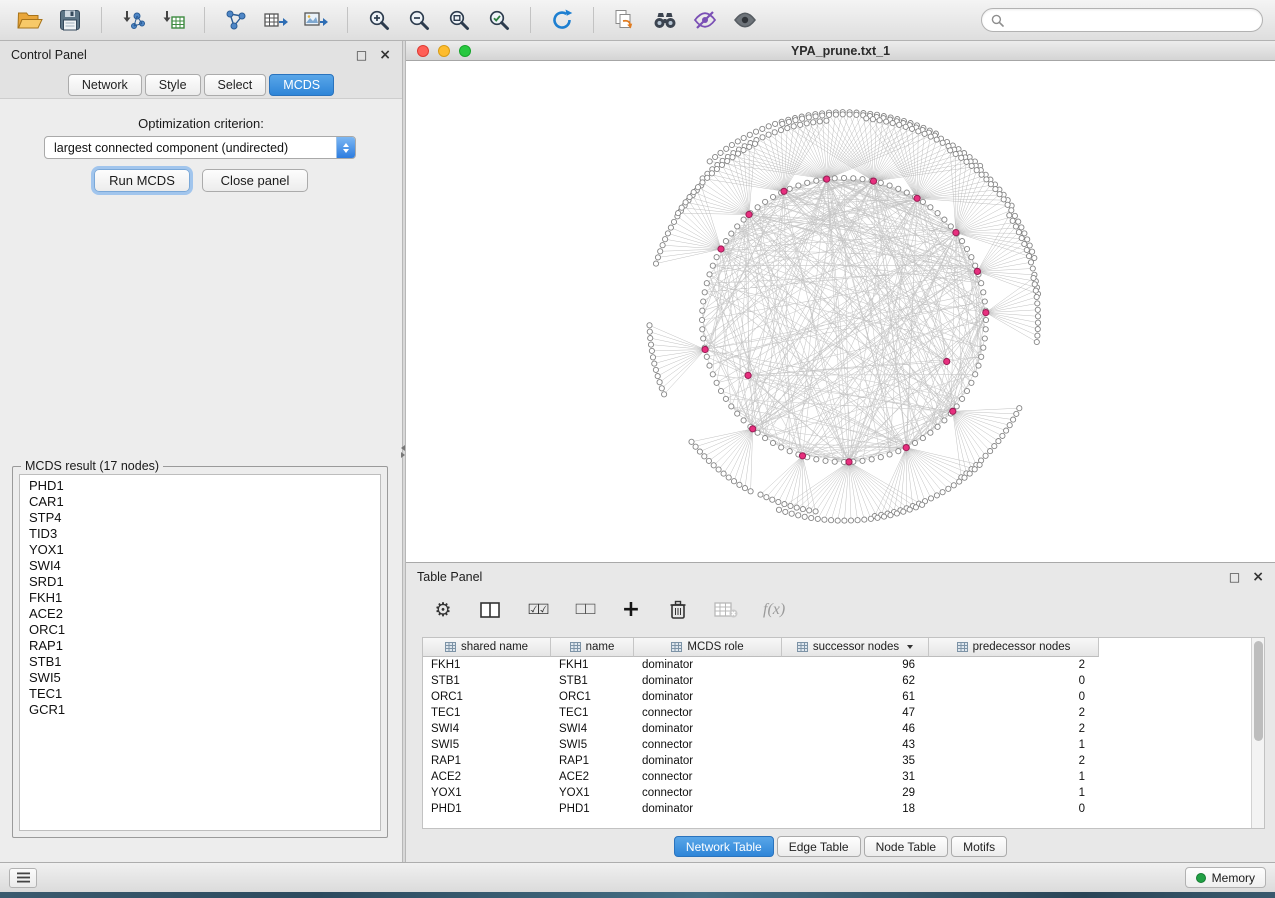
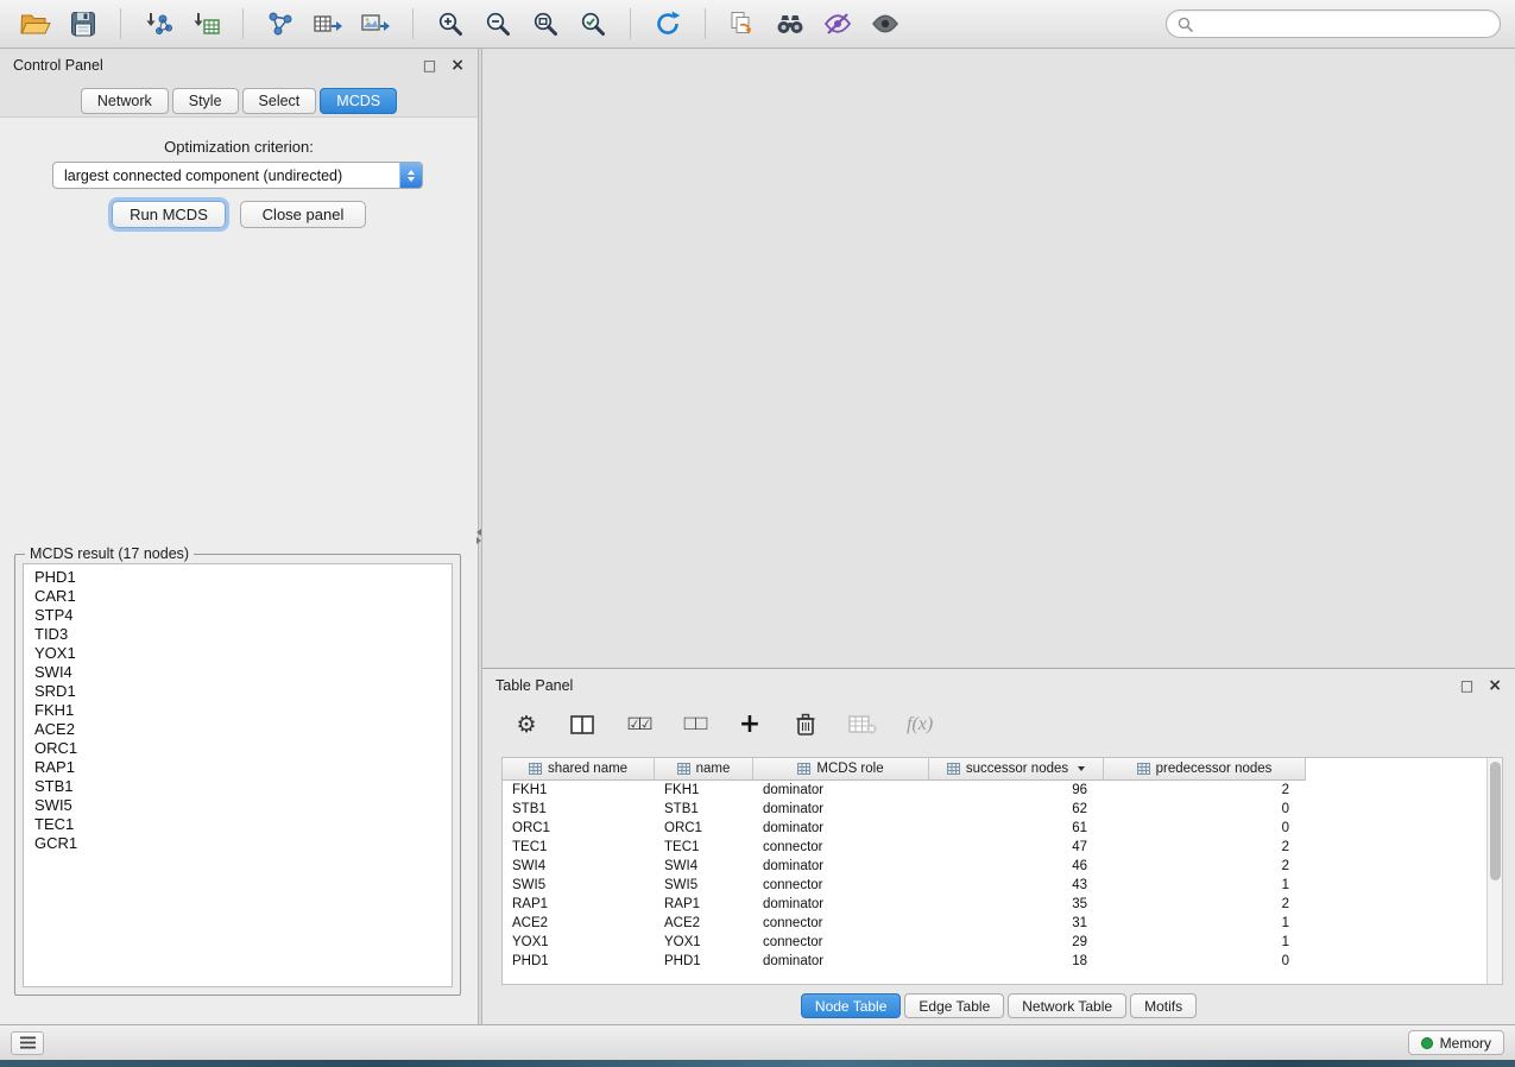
  Control Panel
  □
  ×
  Network
  Style
  Select
  MCDS
  Optimization criterion:
  largest connected component (undirected)
  Run MCDS
  Close panel
  MCDS result (17 nodes)
  PHD1
  CAR1
  STP4
  TID3
  YOX1
  SWI4
  SRD1
  FKH1
  ACE2
  ORC1
  RAP1
  STB1
  SWI5
  TEC1
  GCR1
- YPA_prune.txt_1
  Table Panel
  □
  ×
  ⚙
  ☑☑
  ☐☐
  +
  f(x)
  shared name
  name
  MCDS role
  successor nodes
  predecessor nodes
  FKH1
  FKH1
  dominator
  96
  2
  STB1
  STB1
  dominator
  62
  0
  ORC1
  ORC1
  dominator
  61
  0
  TEC1
  TEC1
  connector
  47
  2
  SWI4
  SWI4
  dominator
  46
  2
  SWI5
  SWI5
  connector
  43
  1
  RAP1
  RAP1
  dominator
  35
  2
  ACE2
  ACE2
  connector
  31
  1
  YOX1
  YOX1
  connector
  29
  1
  PHD1
  PHD1
  dominator
  18
  0
- Network Table
+ Node Table
  Edge Table
- Node Table
+ Network Table
  Motifs
  Memory
